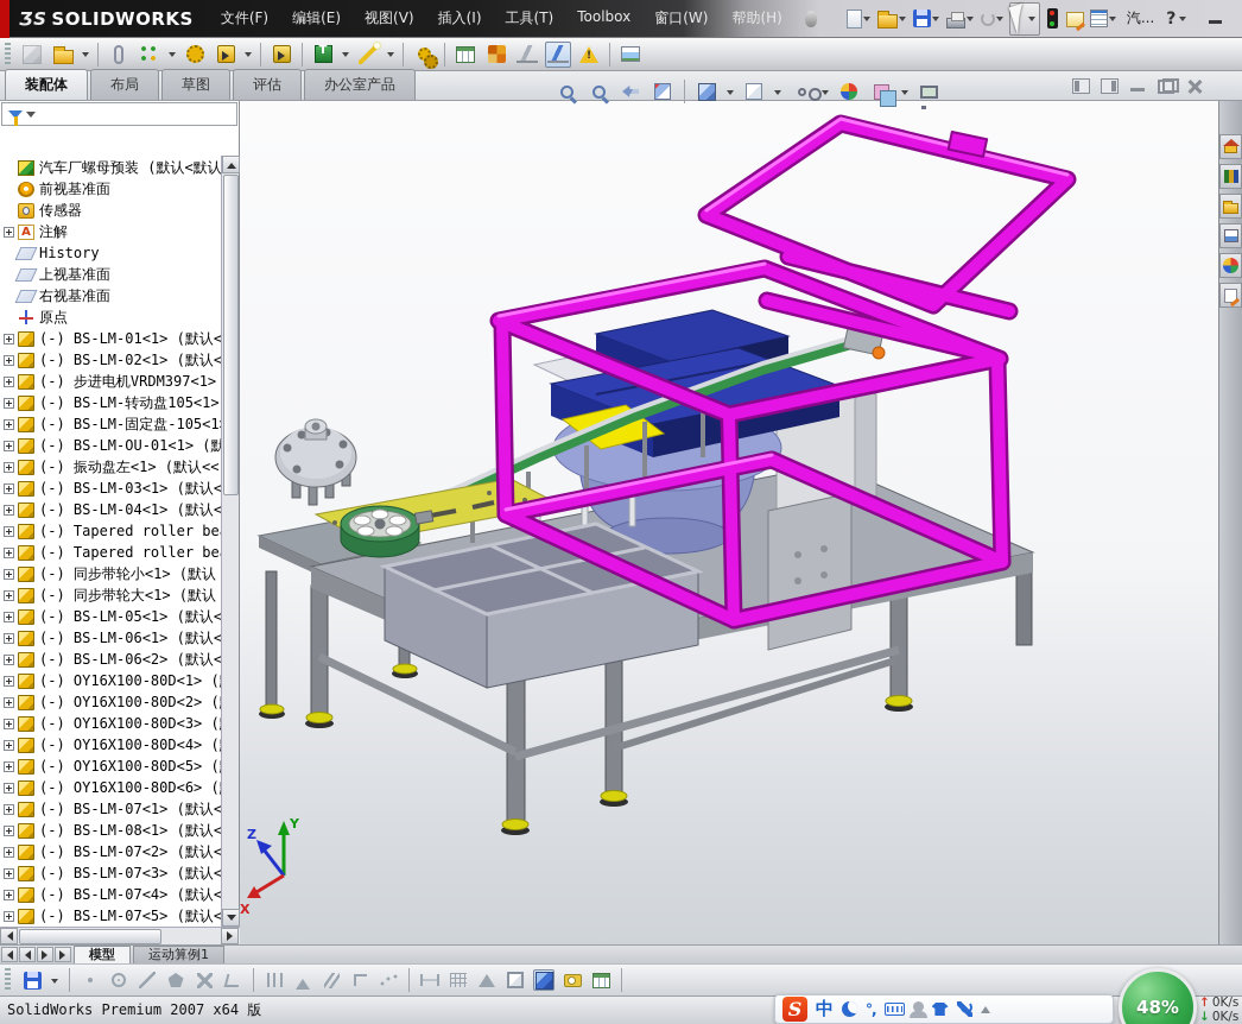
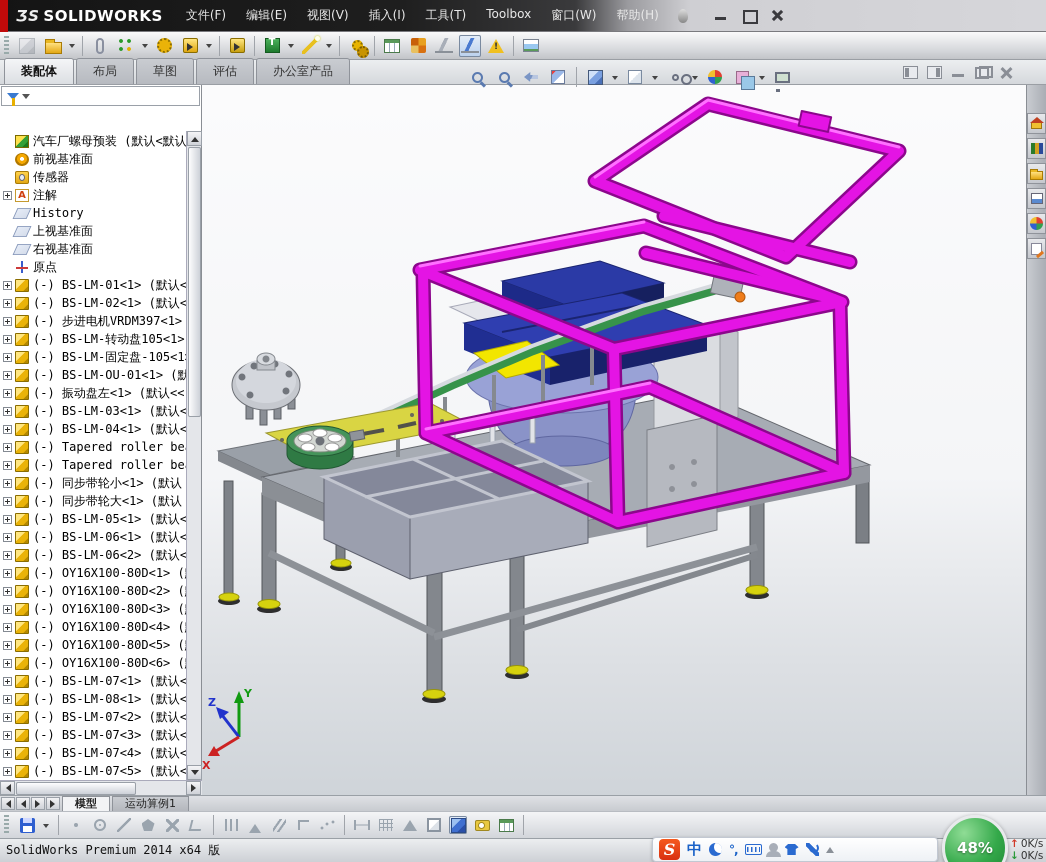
  ƷS SOLIDWORKS
  文件(F)
  编辑(E)
  视图(V)
  插入(I)
  工具(T)
  Toolbox
  窗口(W)
  帮助(H)
- 汽...
- ?
  装配体
  布局
  草图
  评估
  办公室产品
  汽车厂螺母预装 (默认<默认
  前视基准面
  传感器
  注解
  History
  上视基准面
  右视基准面
  原点
  (-) BS-LM-01<1> (默认<
  (-) BS-LM-02<1> (默认<
  (-) 步进电机VRDM397<1>
  (-) BS-LM-转动盘105<1>
  (-) BS-LM-固定盘-105<1
  (-) BS-LM-OU-01<1> (默
  (-) 振动盘左<1> (默认<<
  (-) BS-LM-03<1> (默认<
  (-) BS-LM-04<1> (默认<
  (-) Tapered roller be
  (-) Tapered roller be
  (-) 同步带轮小<1> (默认
  (-) 同步带轮大<1> (默认
  (-) BS-LM-05<1> (默认<
  (-) BS-LM-06<1> (默认<
  (-) BS-LM-06<2> (默认<
  (-) OY16X100-80D<1> (
  (-) OY16X100-80D<2> (
  (-) OY16X100-80D<3> (
  (-) OY16X100-80D<4> (
  (-) OY16X100-80D<5> (
  (-) OY16X100-80D<6> (
  (-) BS-LM-07<1> (默认<
  (-) BS-LM-08<1> (默认<
  (-) BS-LM-07<2> (默认<
  (-) BS-LM-07<3> (默认<
  (-) BS-LM-07<4> (默认<
  (-) BS-LM-07<5> (默认<
  Y
  Z
  X
  模型
  运动算例1
- SolidWorks Premium 2007 x64 版
+ SolidWorks Premium 2014 x64 版
  S
  中
  °,
  48%
  ↑
  0K/s
  ↓
  0K/s
